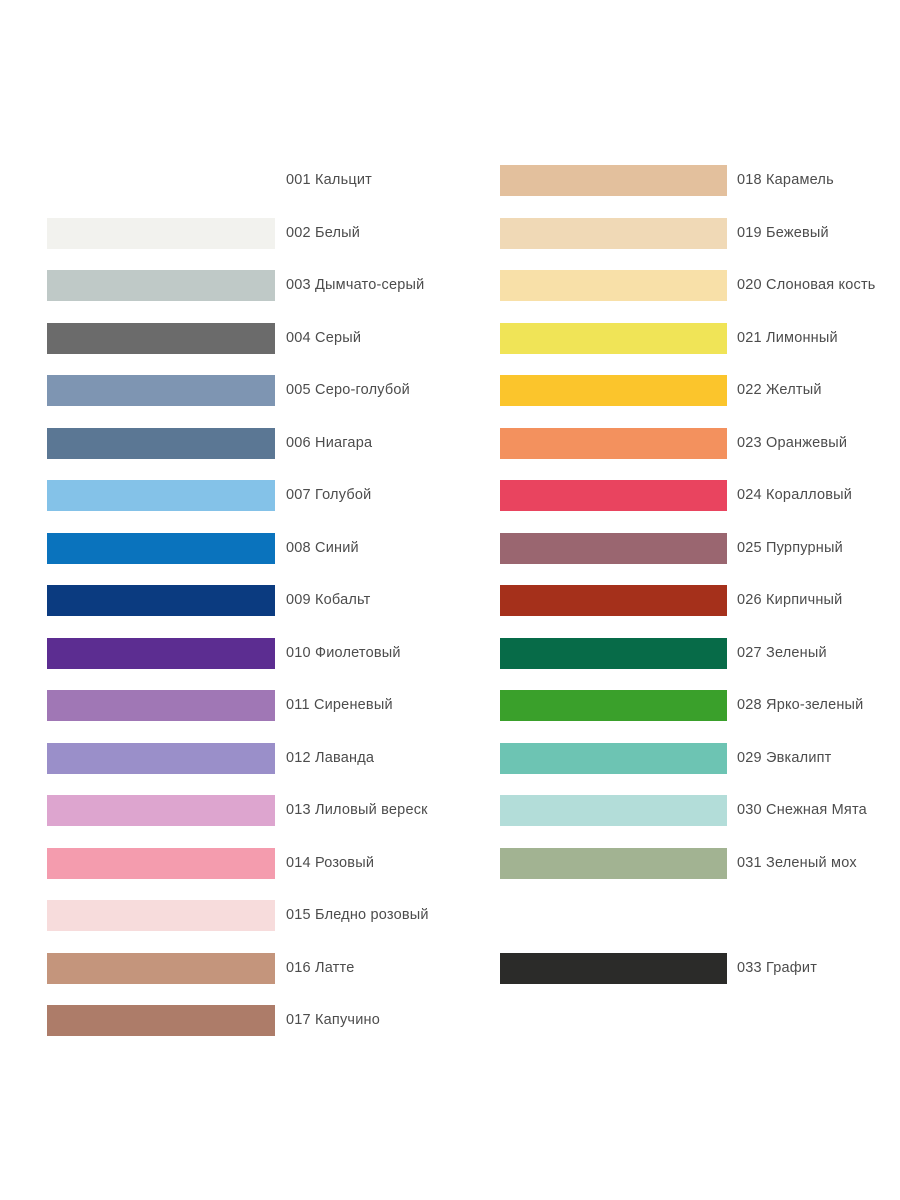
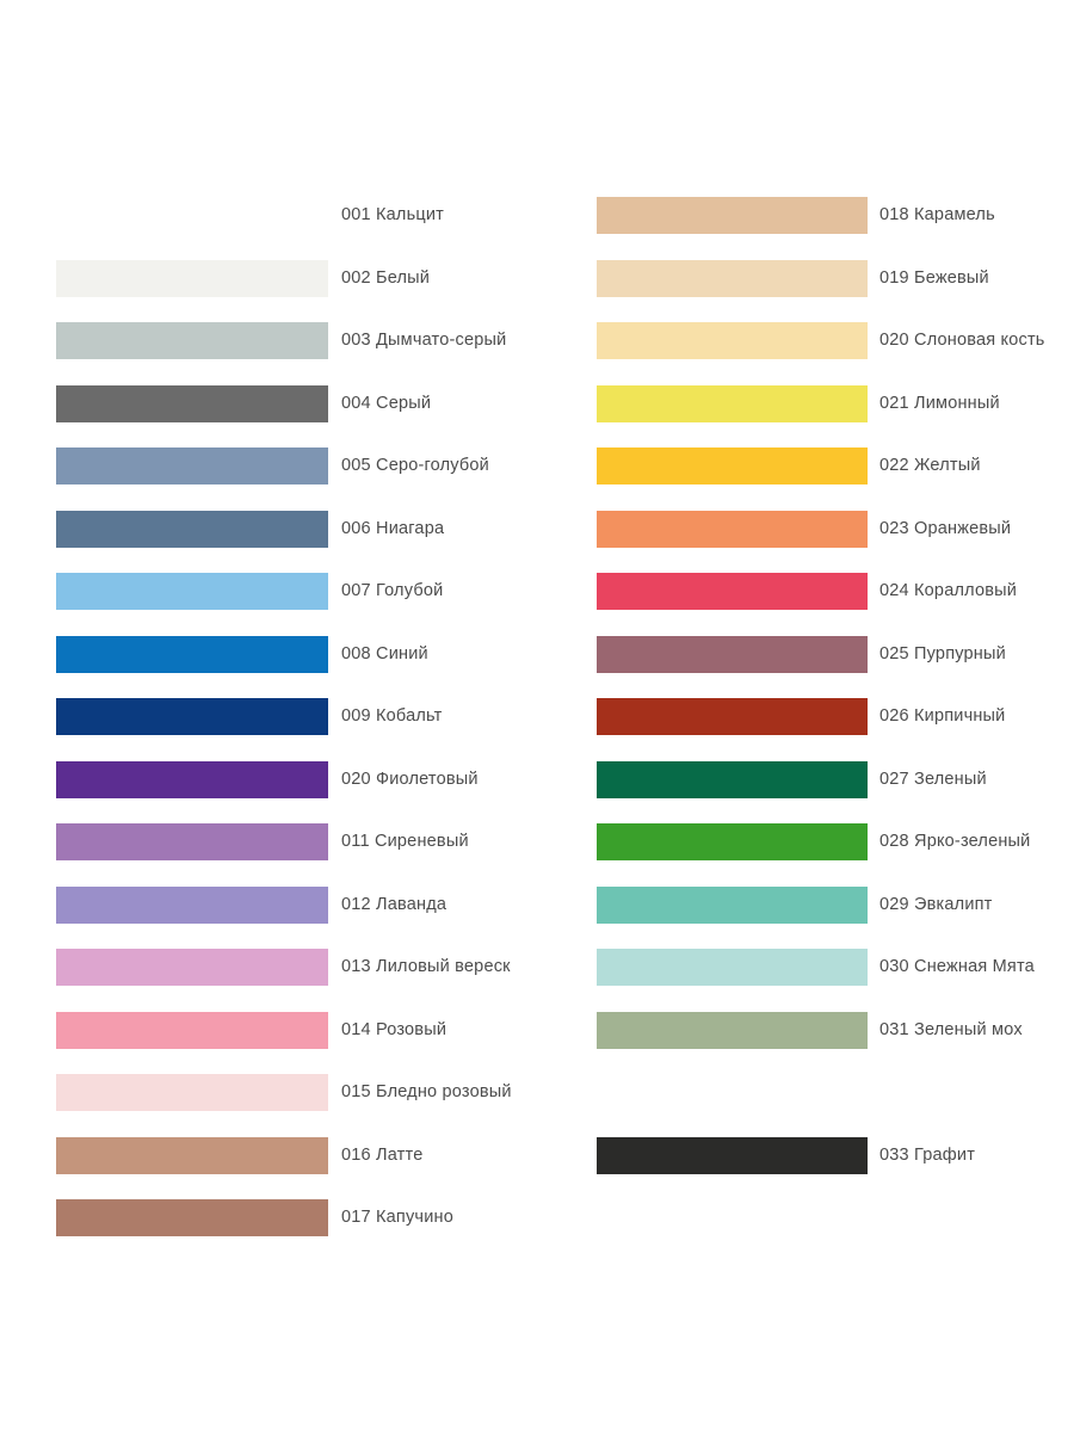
  001 Кальцит
  002 Белый
  003 Дымчато-серый
  004 Серый
  005 Серо-голубой
  006 Ниагара
  007 Голубой
  008 Синий
  009 Кобальт
- 010 Фиолетовый
+ 020 Фиолетовый
  011 Сиреневый
  012 Лаванда
  013 Лиловый вереск
  014 Розовый
  015 Бледно розовый
  016 Латте
  017 Капучино
  018 Карамель
  019 Бежевый
  020 Слоновая кость
  021 Лимонный
  022 Желтый
  023 Оранжевый
  024 Коралловый
  025 Пурпурный
  026 Кирпичный
  027 Зеленый
  028 Ярко-зеленый
  029 Эвкалипт
  030 Снежная Мята
  031 Зеленый мох
  033 Графит
